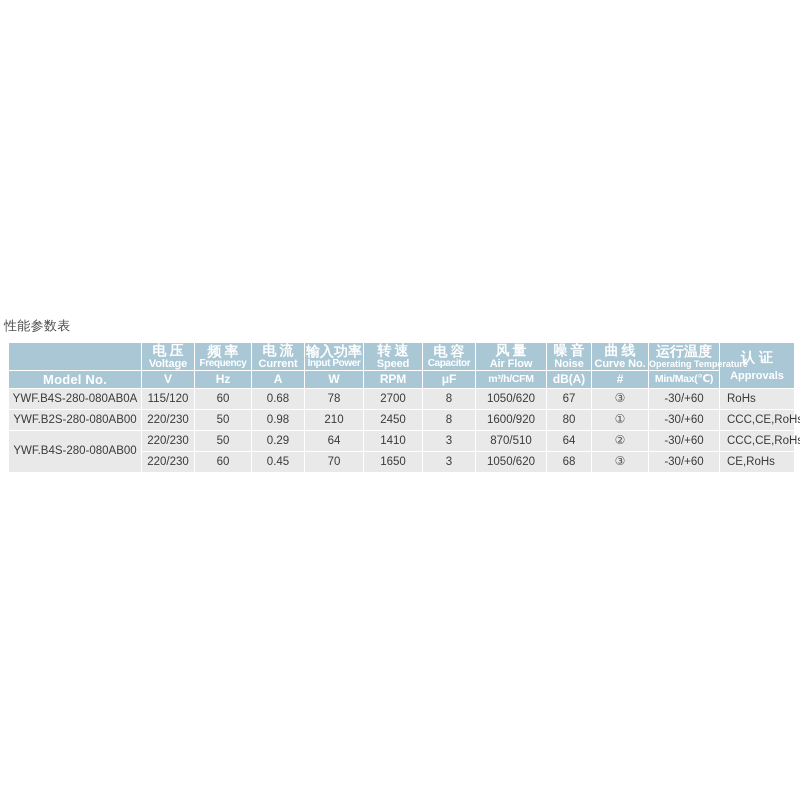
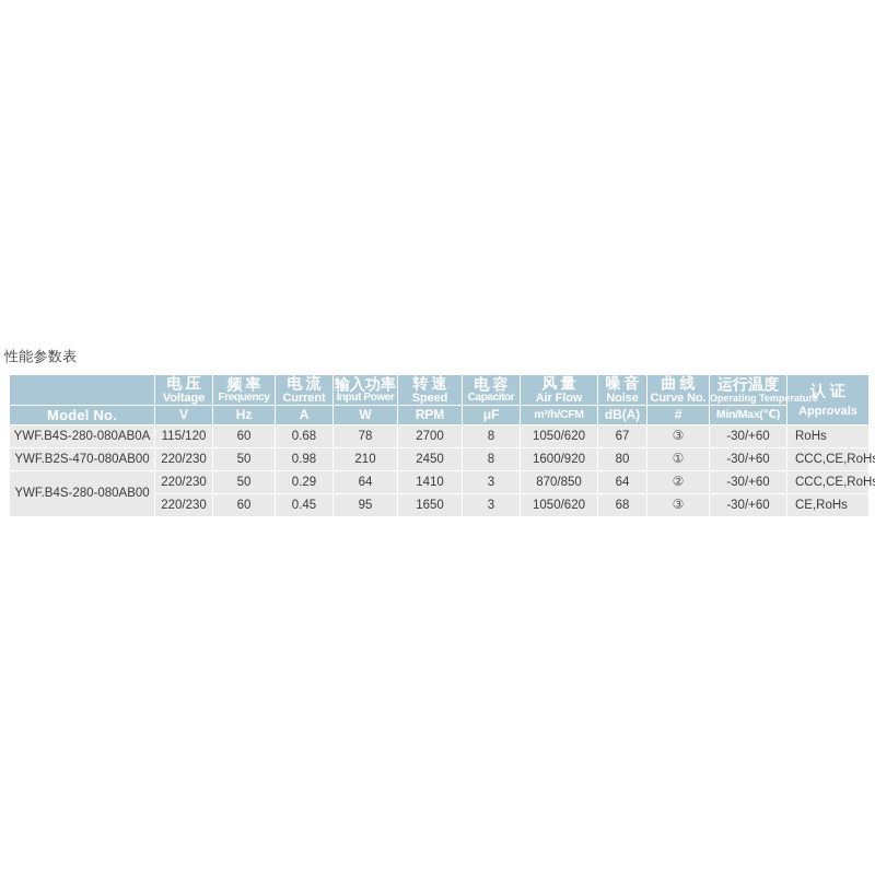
  性能参数表
  	电压 Voltage	频率 Frequency	电流 Current	输入功率 Input Power	转速 Speed	电容 Capacitor	风量 Air Flow	噪音 Noise	曲线 Curve No.	运行温度 Operating Temperatu	认证 Approvals
  Model No.	V	Hz	A	W	RPM	μF	m³/h/CFM	dB(A)	#	Min/Max(℃)
  YWF.B4S-280-080AB0A	115/120	60	0.68	78	2700	8	1050/620	67	③	-30/+60	RoHs
- YWF.B2S-280-080AB00	220/230	50	0.98	210	2450	8	1600/920	80	①	-30/+60	CCC,CE,RoH
+ YWF.B2S-470-080AB00	220/230	50	0.98	210	2450	8	1600/920	80	①	-30/+60	CCC,CE,RoH
- YWF.B4S-280-080AB00	220/230	50	0.29	64	1410	3	870/510	64	②	-30/+60	CCC,CE,RoH
+ YWF.B4S-280-080AB00	220/230	50	0.29	64	1410	3	870/850	64	②	-30/+60	CCC,CE,RoH
- 220/230	60	0.45	70	1650	3	1050/620	68	③	-30/+60	CE,RoHs
+ 220/230	60	0.45	95	1650	3	1050/620	68	③	-30/+60	CE,RoHs
